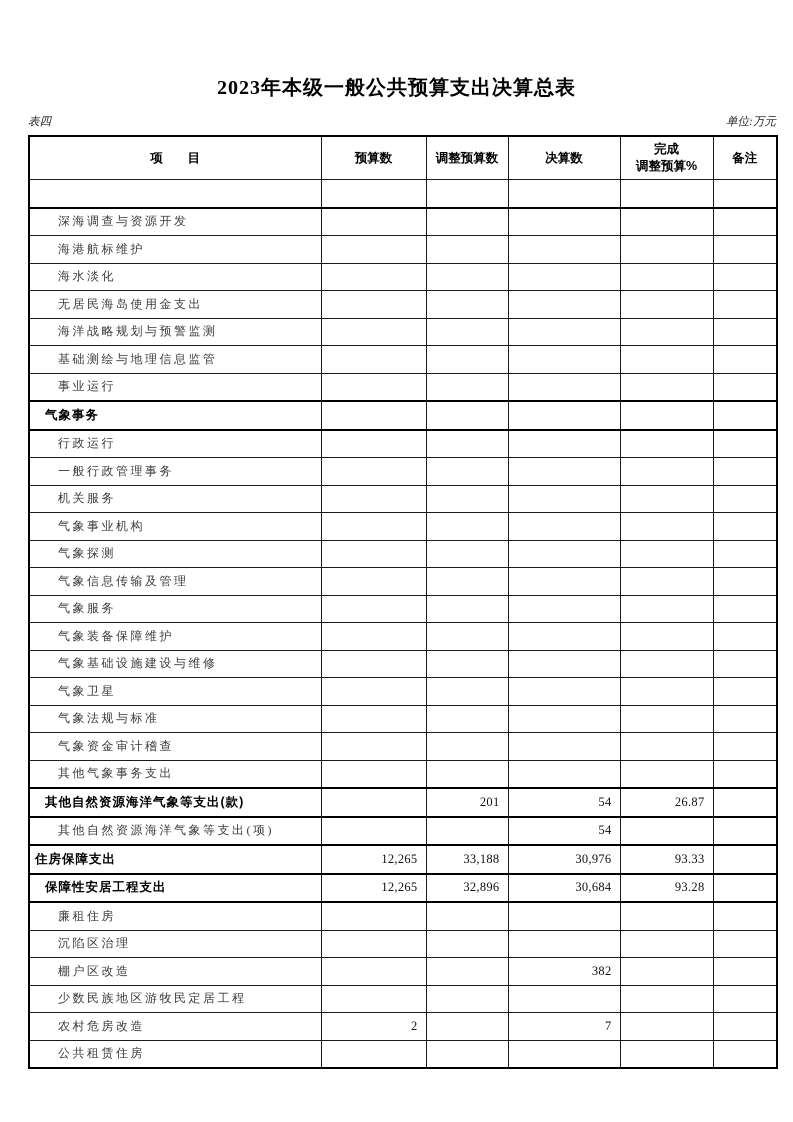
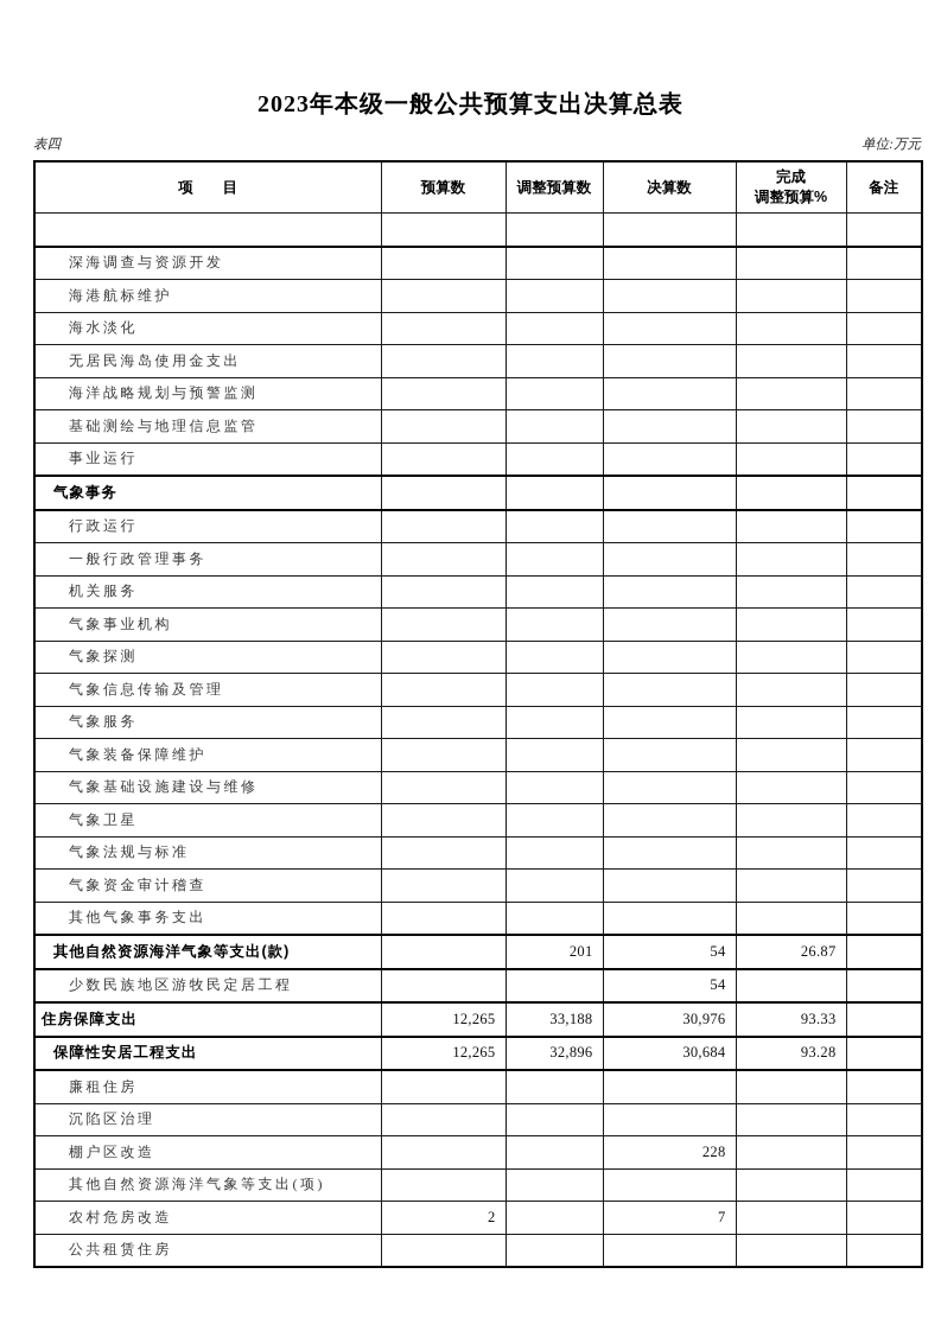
  2023年本级一般公共预算支出决算总表
  表四
  单位:万元
  项 目	预算数	调整预算数	决算数	完成 调整预算%	备注
  深海调查与资源开发
  海港航标维护
  海水淡化
  无居民海岛使用金支出
  海洋战略规划与预警监测
  基础测绘与地理信息监管
  事业运行
  气象事务
  行政运行
  一般行政管理事务
  机关服务
  气象事业机构
  气象探测
  气象信息传输及管理
  气象服务
  气象装备保障维护
  气象基础设施建设与维修
  气象卫星
  气象法规与标准
  气象资金审计稽查
  其他气象事务支出
  其他自然资源海洋气象等支出(款)		201	54	26.87
- 其他自然资源海洋气象等支出(项)			54
+ 少数民族地区游牧民定居工程			54
  住房保障支出	12,265	33,188	30,976	93.33
  保障性安居工程支出	12,265	32,896	30,684	93.28
  廉租住房
  沉陷区治理
- 棚户区改造			382
+ 棚户区改造			228
- 少数民族地区游牧民定居工程
+ 其他自然资源海洋气象等支出(项)
  农村危房改造	2		7
  公共租赁住房
